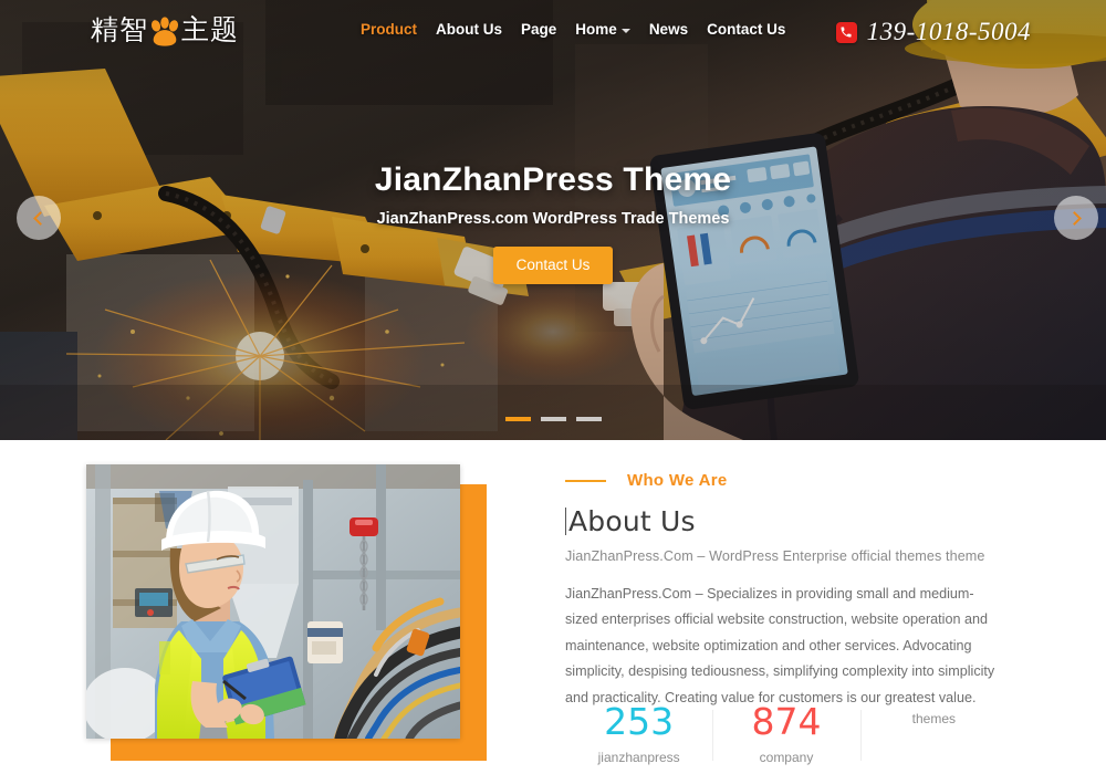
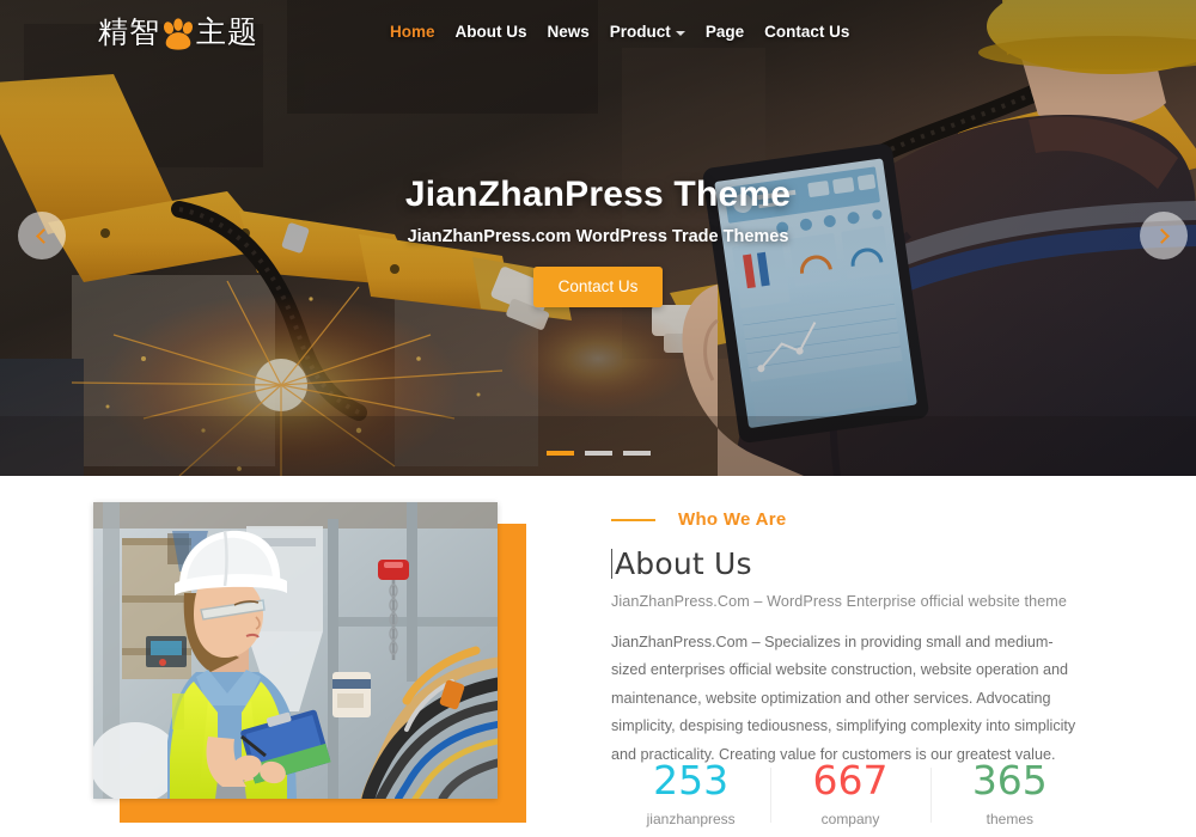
  精智
  主题
- Product
+ Home
  About Us
- Page
+ News
- Home
+ Product
- News
+ Page
  Contact Us
- 139-1018-5004
  JianZhanPress Theme
  JianZhanPress.com WordPress Trade Themes
  Contact Us
  Who We Are
  About Us
- JianZhanPress.Com – WordPress Enterprise official themes theme
+ JianZhanPress.Com – WordPress Enterprise official website theme
  JianZhanPress.Com – Specializes in providing small and medium-sized enterprises official website construction, website operation and maintenance, website optimization and other services. Advocating simplicity, despising tediousness, simplifying complexity into simplicity and practicality. Creating value for customers is our greatest value.
  253
  jianzhanpress
- 874
+ 667
  company
+ 365
  themes
